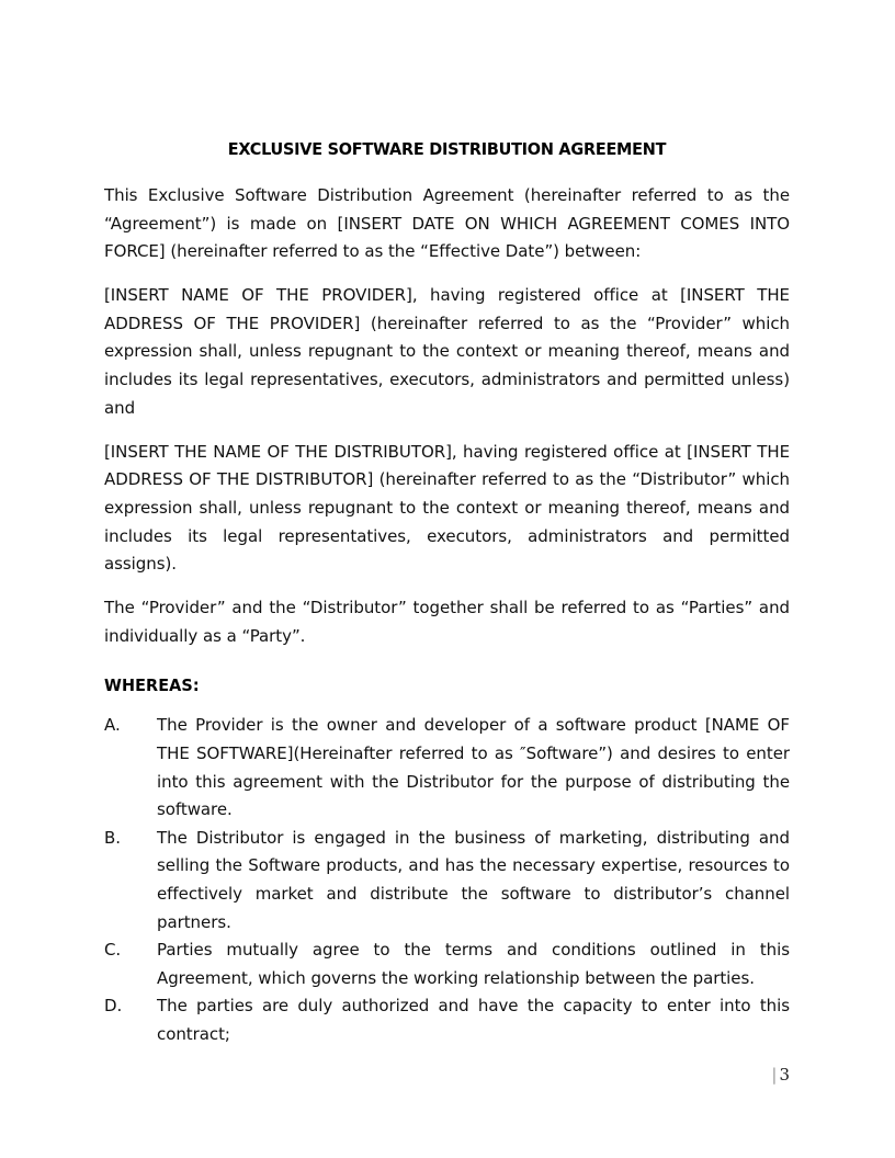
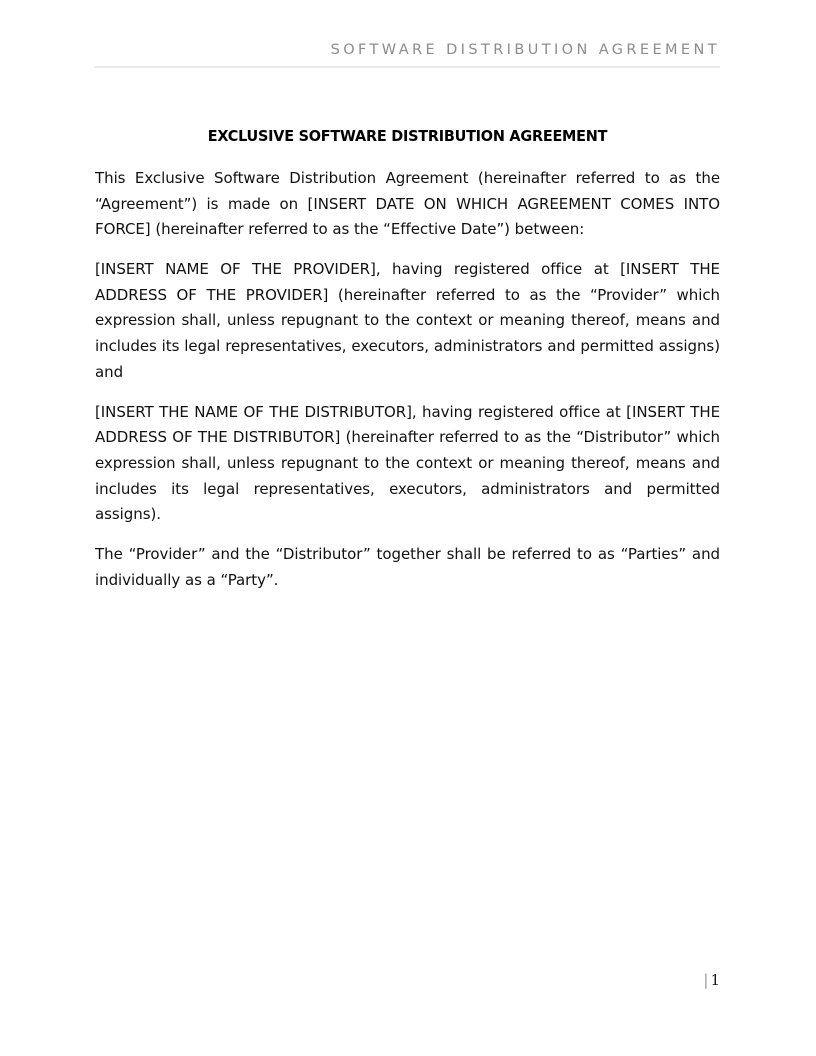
+ SOFTWARE DISTRIBUTION AGREEMENT
  EXCLUSIVE SOFTWARE DISTRIBUTION AGREEMENT
  This Exclusive Software Distribution Agreement (hereinafter referred to as the “Agreement”) is made on [INSERT DATE ON WHICH AGREEMENT COMES INTO FORCE] (hereinafter referred to as the “Effective Date”) between:
- [INSERT NAME OF THE PROVIDER], having registered office at [INSERT THE ADDRESS OF THE PROVIDER] (hereinafter referred to as the “Provider” which expression shall, unless repugnant to the context or meaning thereof, means and includes its legal representatives, executors, administrators and permitted unless) and
+ [INSERT NAME OF THE PROVIDER], having registered office at [INSERT THE ADDRESS OF THE PROVIDER] (hereinafter referred to as the “Provider” which expression shall, unless repugnant to the context or meaning thereof, means and includes its legal representatives, executors, administrators and permitted assigns) and
  [INSERT THE NAME OF THE DISTRIBUTOR], having registered office at [INSERT THE ADDRESS OF THE DISTRIBUTOR] (hereinafter referred to as the “Distributor” which expression shall, unless repugnant to the context or meaning thereof, means and includes its legal representatives, executors, administrators and permitted assigns).
  The “Provider” and the “Distributor” together shall be referred to as “Parties” and individually as a “Party”.
- WHEREAS:
- A.
- The Provider is the owner and developer of a software product [NAME OF THE SOFTWARE](Hereinafter referred to as ″Software”) and desires to enter into this agreement with the Distributor for the purpose of distributing the software.
- B.
- The Distributor is engaged in the business of marketing, distributing and selling the Software products, and has the necessary expertise, resources to effectively market and distribute the software to distributor’s channel partners.
- C.
- Parties mutually agree to the terms and conditions outlined in this Agreement, which governs the working relationship between the parties.
- D.
- The parties are duly authorized and have the capacity to enter into this contract;
- |3
+ |1
